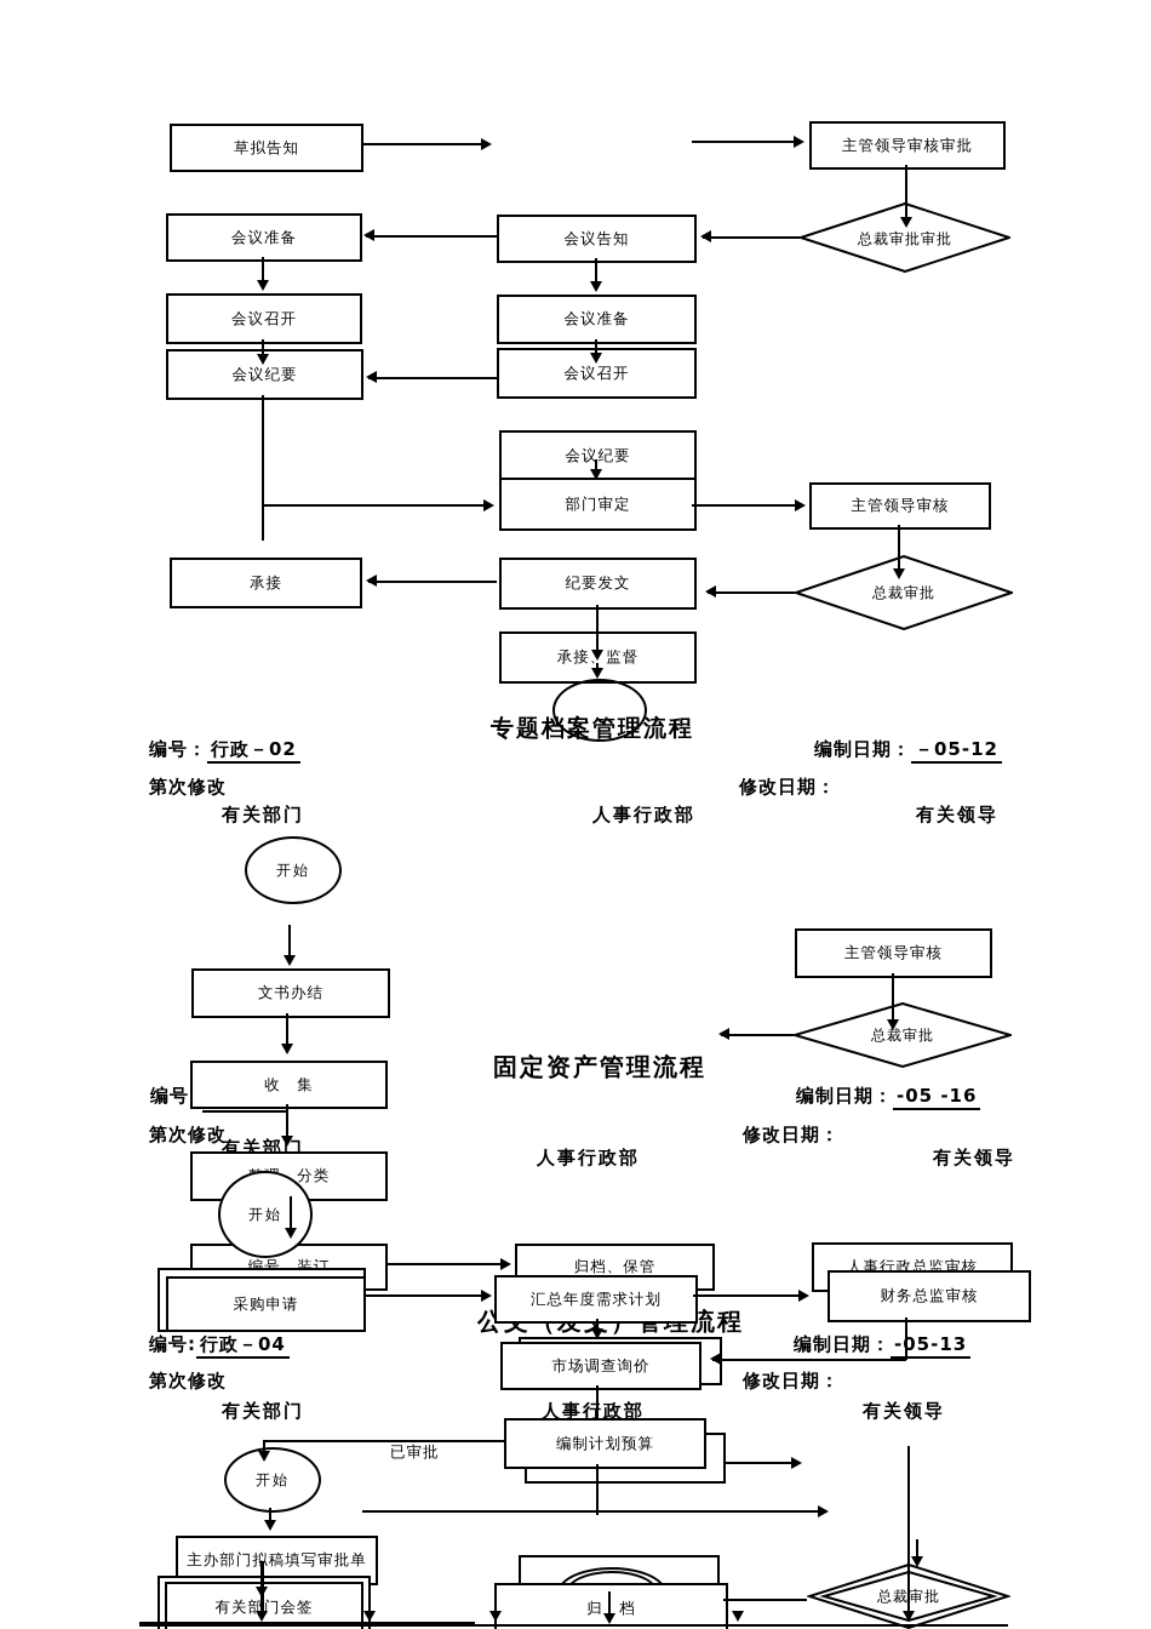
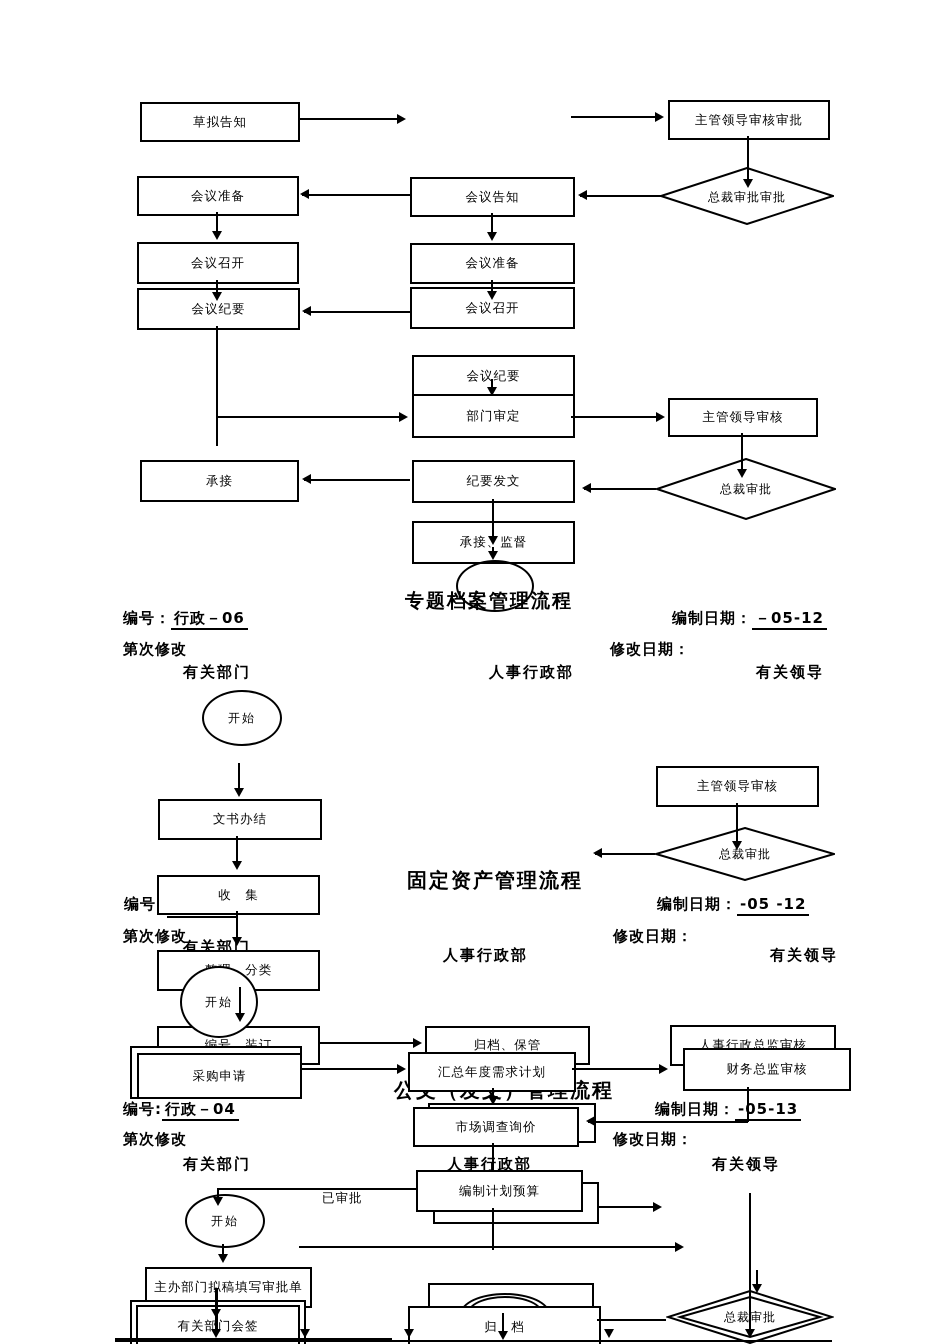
  专题档案管理流程
- 编号： 行政－02
+ 编号： 行政－06
  编制日期： －05-12
  第次修改
  修改日期：
  有关部门
  人事行政部
  有关领导
  固定资产管理流程
  编号
- 编制日期： -05 -16
+ 编制日期： -05 -12
  第次修改
  修改日期：
  有关部门
  人事行政部
  有关领导
  编号: 行政－04
  编制日期： -05-13
  第次修改
  修改日期：
  有关部门
  人事行政部
  有关领导
  已审批
  草拟告知
  主管领导审核审批
  会议告知
  会议准备
  会议召开
  会议纪要
  会议准备
  会议召开
  会议纪要
  部门审定
  主管领导审核
  纪要发文
  承接
  承接、监督
  文书办结
  收 集
  编号、装订
  归档、保管
  主管领导审核
  人事行政总监审核
  财务总监审核
  采购申请
  汇总年度需求计划
  市场调查询价
  编制计划预算
  主办部门拟稿填写审批单
  有关部门会签
  归 档
  开始
  开始
  开始
  总裁审批审批
  总裁审批
  总裁审批
  总裁审批
